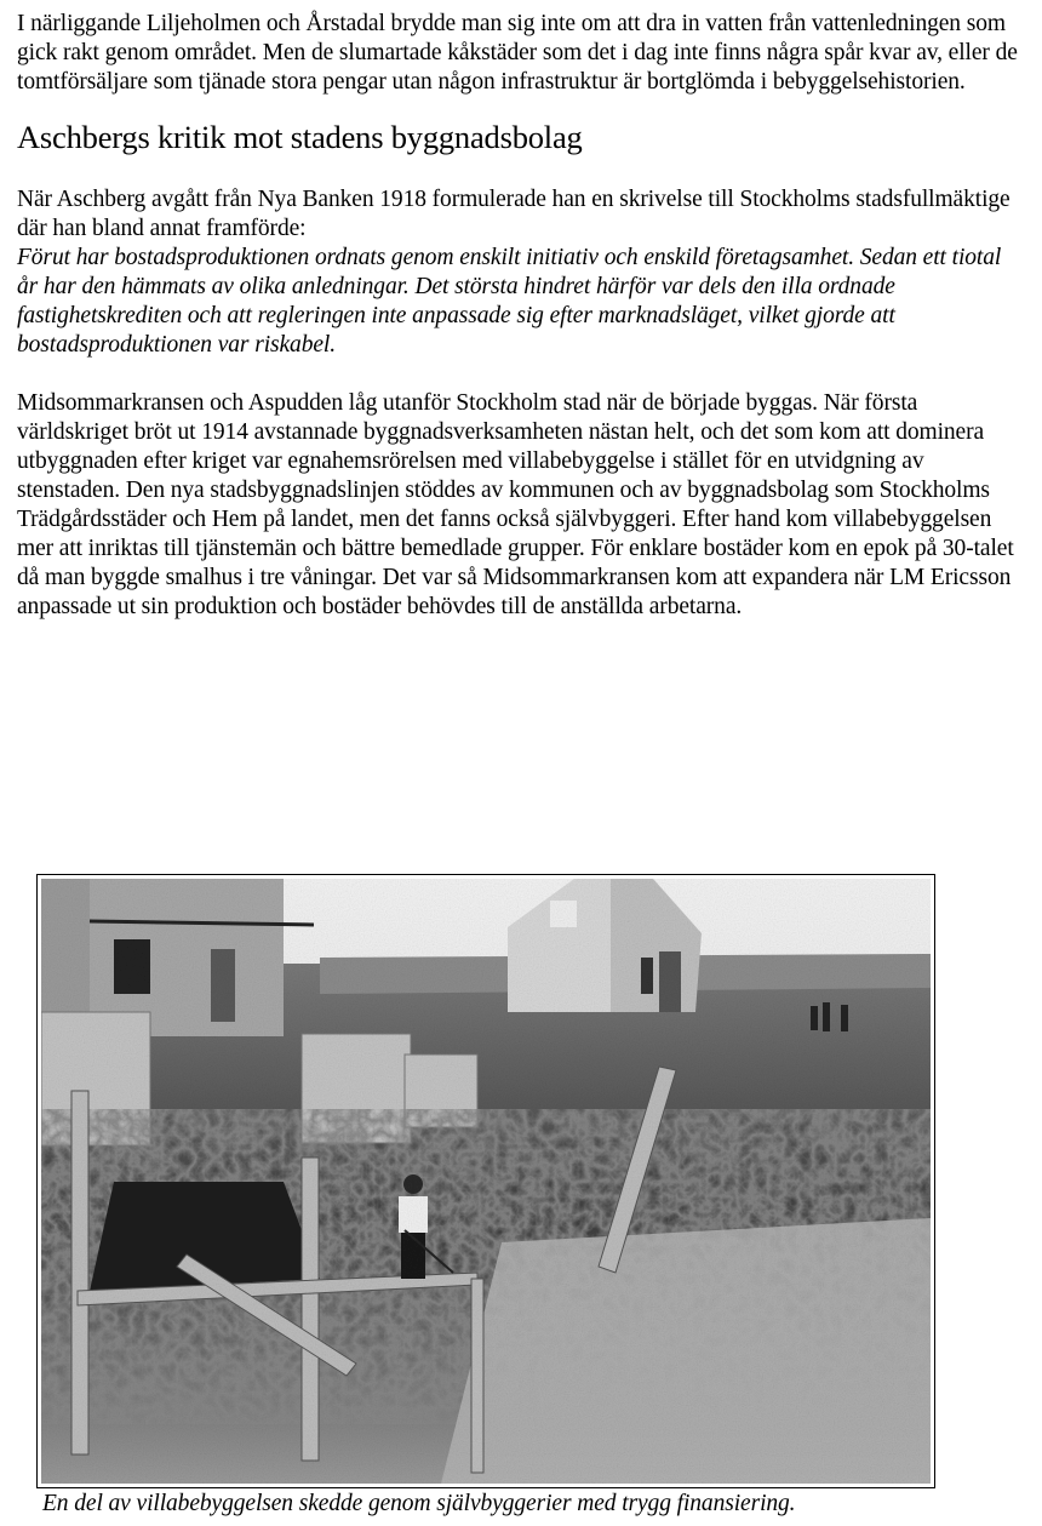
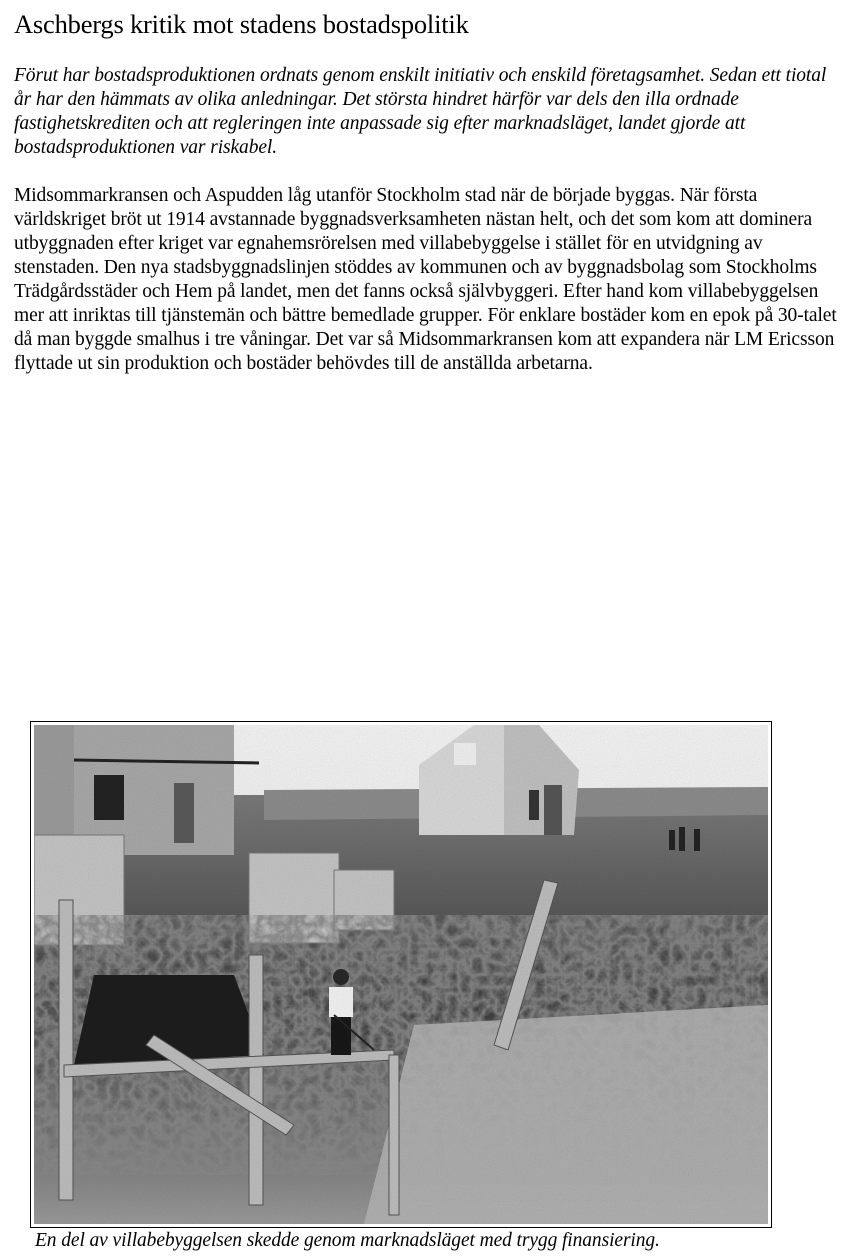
- I närliggande Liljeholmen och Årstadal brydde man sig inte om att dra in vatten från vattenledningen som gick rakt genom området. Men de slumartade kåkstäder som det i dag inte finns några spår kvar av, eller de tomtförsäljare som tjänade stora pengar utan någon infrastruktur är bortglömda i bebyggelsehistorien.
- Aschbergs kritik mot stadens byggnadsbolag
+ Aschbergs kritik mot stadens bostadspolitik
- När Aschberg avgått från Nya Banken 1918 formulerade han en skrivelse till Stockholms stadsfullmäktige där han bland annat framförde:
- Förut har bostadsproduktionen ordnats genom enskilt initiativ och enskild företagsamhet. Sedan ett tiotal år har den hämmats av olika anledningar. Det största hindret härför var dels den illa ordnade fastighetskrediten och att regleringen inte anpassade sig efter marknadsläget, vilket gjorde att bostadsproduktionen var riskabel.
+ Förut har bostadsproduktionen ordnats genom enskilt initiativ och enskild företagsamhet. Sedan ett tiotal år har den hämmats av olika anledningar. Det största hindret härför var dels den illa ordnade fastighetskrediten och att regleringen inte anpassade sig efter marknadsläget, landet gjorde att bostadsproduktionen var riskabel.
- Midsommarkransen och Aspudden låg utanför Stockholm stad när de började byggas. När första världskriget bröt ut 1914 avstannade byggnadsverksamheten nästan helt, och det som kom att dominera utbyggnaden efter kriget var egnahemsrörelsen med villabebyggelse i stället för en utvidgning av stenstaden. Den nya stadsbyggnadslinjen stöddes av kommunen och av byggnadsbolag som Stockholms Trädgårdsstäder och Hem på landet, men det fanns också självbyggeri. Efter hand kom villabebyggelsen mer att inriktas till tjänstemän och bättre bemedlade grupper. För enklare bostäder kom en epok på 30-talet då man byggde smalhus i tre våningar. Det var så Midsommarkransen kom att expandera när LM Ericsson anpassade ut sin produktion och bostäder behövdes till de anställda arbetarna.
+ Midsommarkransen och Aspudden låg utanför Stockholm stad när de började byggas. När första världskriget bröt ut 1914 avstannade byggnadsverksamheten nästan helt, och det som kom att dominera utbyggnaden efter kriget var egnahemsrörelsen med villabebyggelse i stället för en utvidgning av stenstaden. Den nya stadsbyggnadslinjen stöddes av kommunen och av byggnadsbolag som Stockholms Trädgårdsstäder och Hem på landet, men det fanns också självbyggeri. Efter hand kom villabebyggelsen mer att inriktas till tjänstemän och bättre bemedlade grupper. För enklare bostäder kom en epok på 30-talet då man byggde smalhus i tre våningar. Det var så Midsommarkransen kom att expandera när LM Ericsson flyttade ut sin produktion och bostäder behövdes till de anställda arbetarna.
- En del av villabebyggelsen skedde genom självbyggerier med trygg finansiering.
+ En del av villabebyggelsen skedde genom marknadsläget med trygg finansiering.
